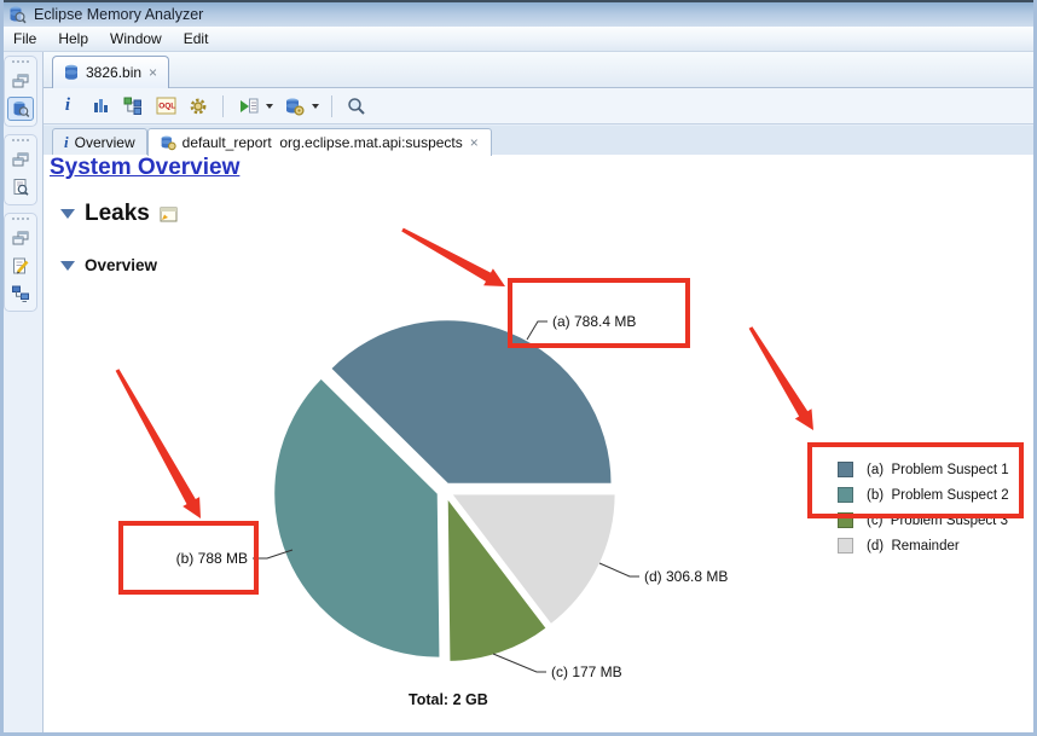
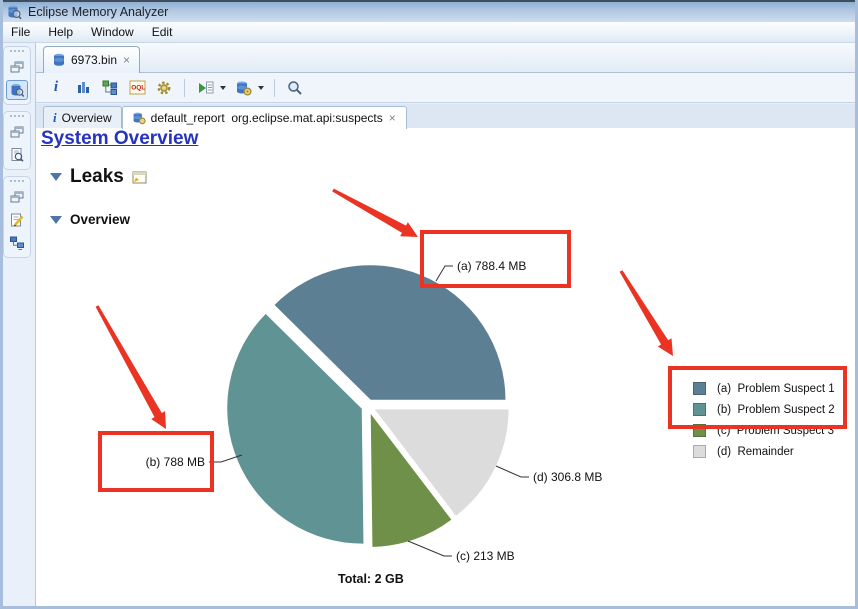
  Eclipse Memory Analyzer
  File
  Help
  Window
  Edit
- 3826.bin
+ 6973.bin
  ×
  i
  i
  Overview
  default_report org.eclipse.mat.api:suspects
  ×
  System Overview
  Leaks
  Overview
  (a) 788.4 MB
  (b) 788 MB
- (c) 177 MB
+ (c) 213 MB
  (d) 306.8 MB
  (a) Problem Suspect 1
  (b) Problem Suspect 2
  (c) Problem Suspect 3
  (d) Remainder
  Total: 2 GB
